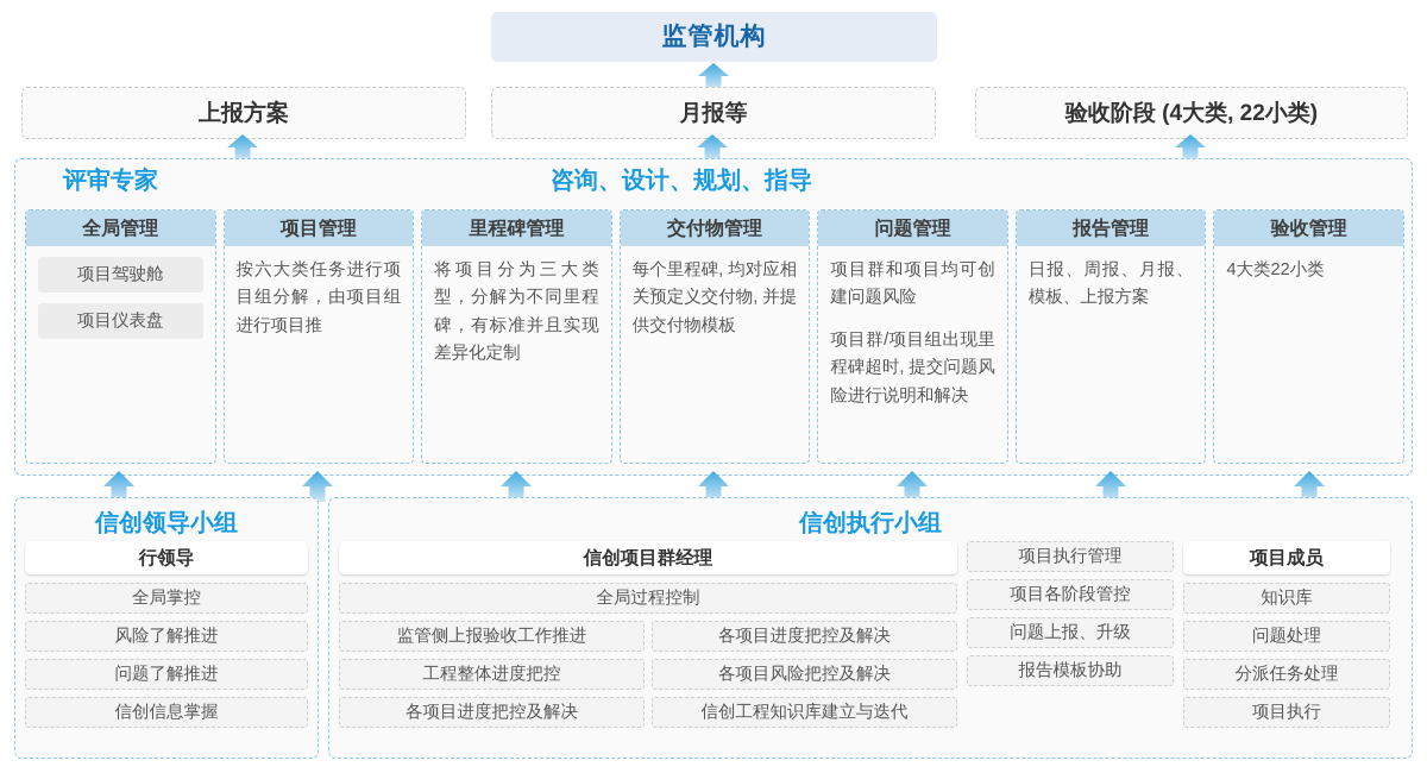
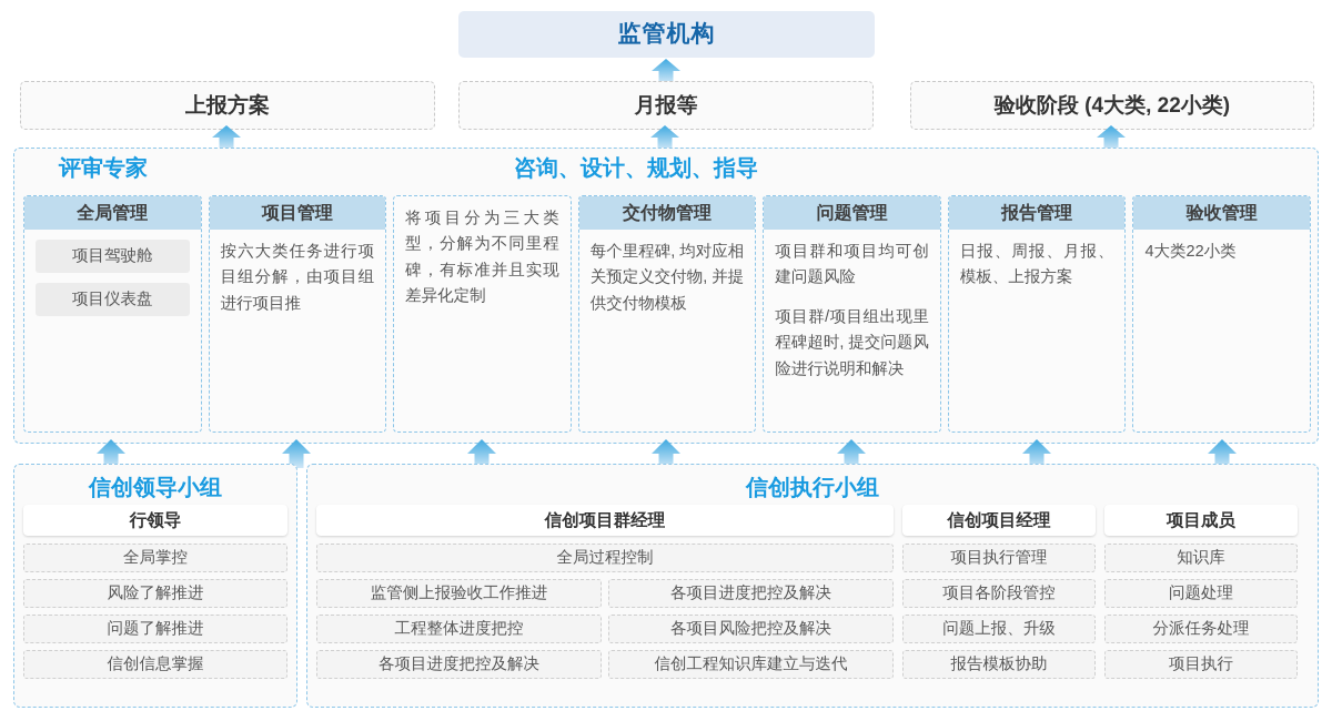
  监管机构
  上报方案
  月报等
  验收阶段 (4大类, 22小类)
  评审专家
  咨询、设计、规划、指导
  全局管理
  项目驾驶舱
  项目仪表盘
  项目管理
  按六大类任务进行项目组分解，由项目组进行项目推
- 里程碑管理
  将项目分为三大类型，分解为不同里程碑，有标准并且实现差异化定制
  交付物管理
  每个里程碑, 均对应相关预定义交付物, 并提供交付物模板
  问题管理
  项目群和项目均可创建问题风险
  项目群/项目组出现里程碑超时, 提交问题风险进行说明和解决
  报告管理
  日报、周报、月报、模板、上报方案
  验收管理
  4大类22小类
  信创领导小组
  行领导
  全局掌控
  风险了解推进
  问题了解推进
  信创信息掌握
  信创执行小组
  信创项目群经理
  全局过程控制
  监管侧上报验收工作推进
  工程整体进度把控
  各项目进度把控及解决
  各项目进度把控及解决
  各项目风险把控及解决
  信创工程知识库建立与迭代
+ 信创项目经理
  项目执行管理
  项目各阶段管控
  问题上报、升级
  报告模板协助
  项目成员
  知识库
  问题处理
  分派任务处理
  项目执行
